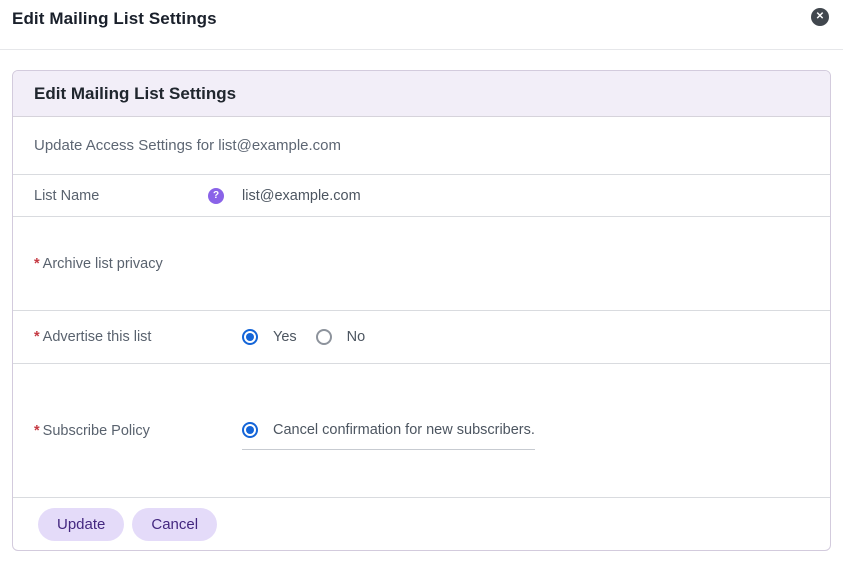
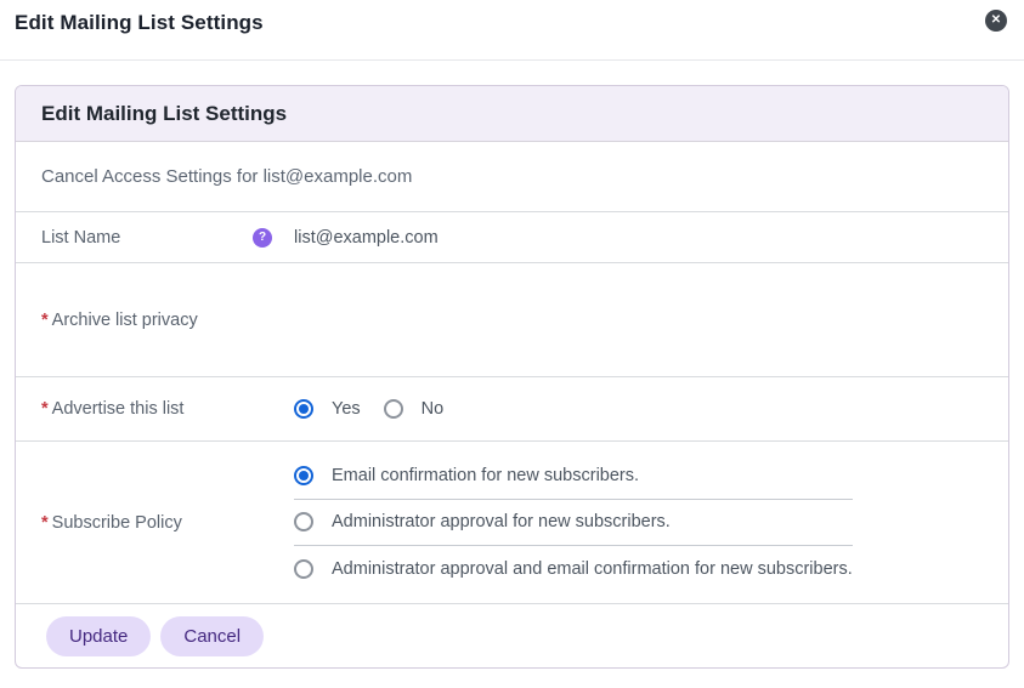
  Edit Mailing List Settings
  ✕
  Edit Mailing List Settings
- Update Access Settings for list@example.com
+ Cancel Access Settings for list@example.com
  List Name
  ?
  list@example.com
  *
  Archive list privacy
  *
  Advertise this list
  Yes
  No
  *
  Subscribe Policy
- Cancel confirmation for new subscribers.
+ Email confirmation for new subscribers.
+ Administrator approval for new subscribers.
+ Administrator approval and email confirmation for new subscribers.
  Update
  Cancel
